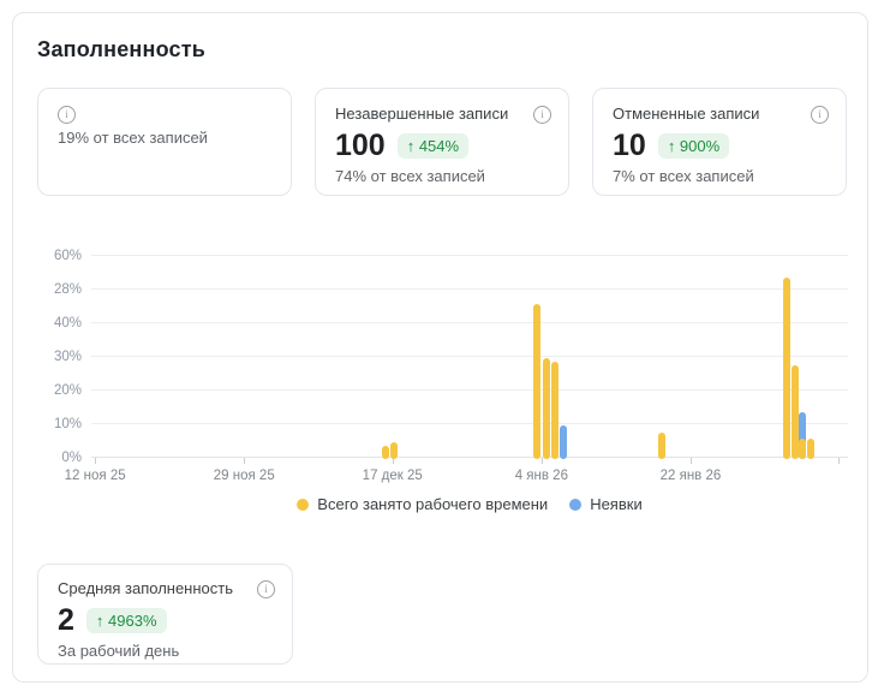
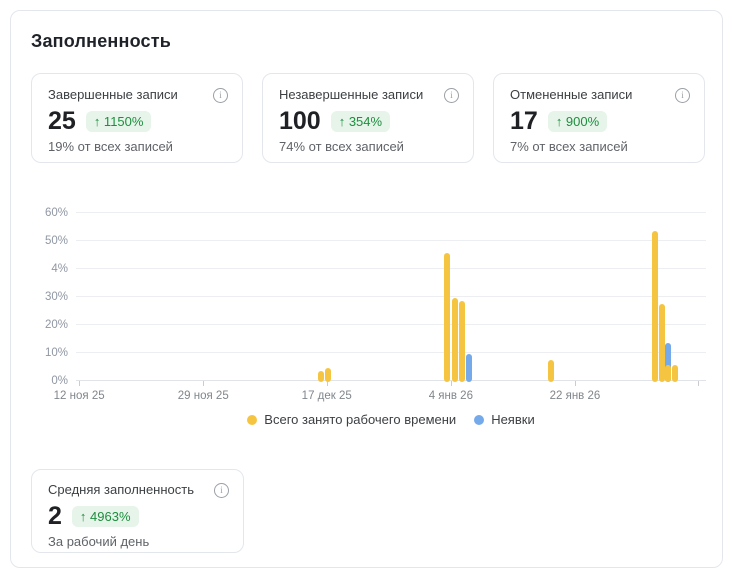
  Заполненность
+ Завершенные записи
  i
+ 25
+ ↑ 1150%
  19% от всех записей
  Незавершенные записи
  i
  100
- ↑ 454%
+ ↑ 354%
  74% от всех записей
  Отмененные записи
  i
- 10
+ 17
  ↑ 900%
  7% от всех записей
  0%
  10%
  20%
  30%
- 40%
+ 4%
- 28%
+ 50%
  60%
  12 ноя 25
  29 ноя 25
  17 дек 25
  4 янв 26
  22 янв 26
  Всего занято рабочего времени
  Неявки
  Средняя заполненность
  i
  2
  ↑ 4963%
  За рабочий день
